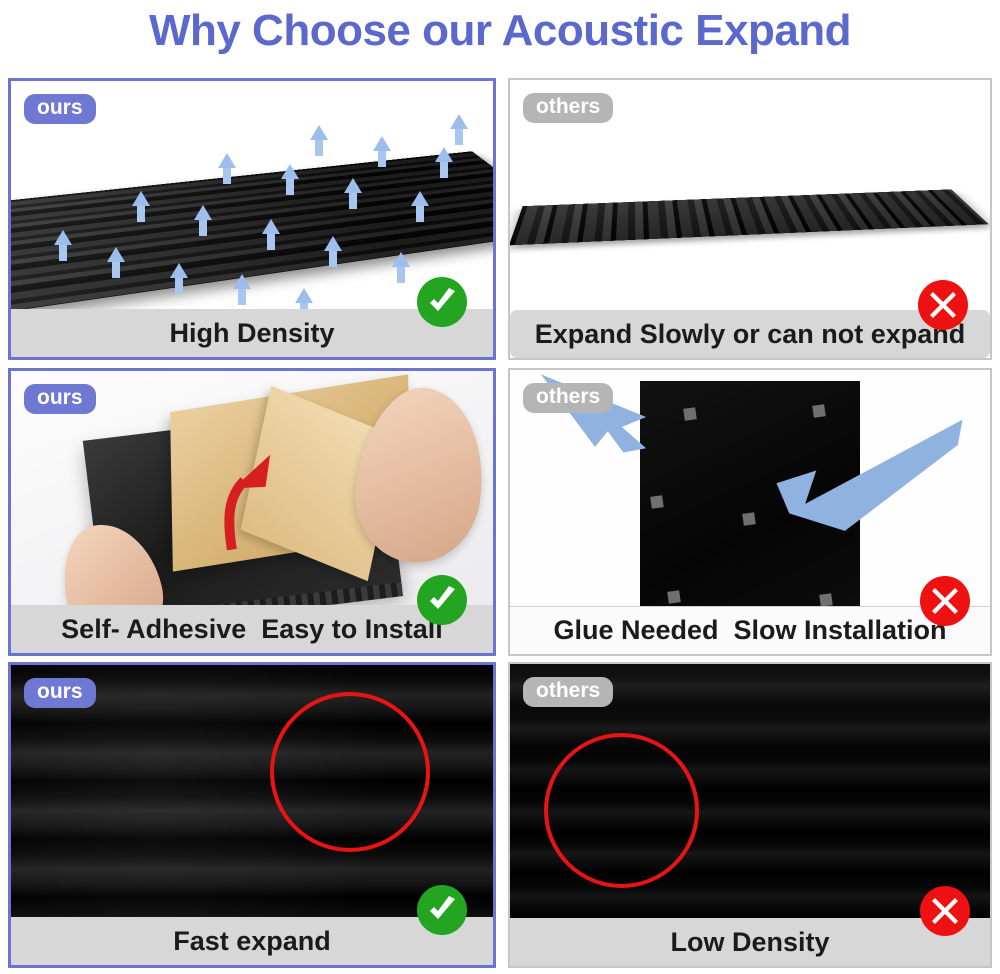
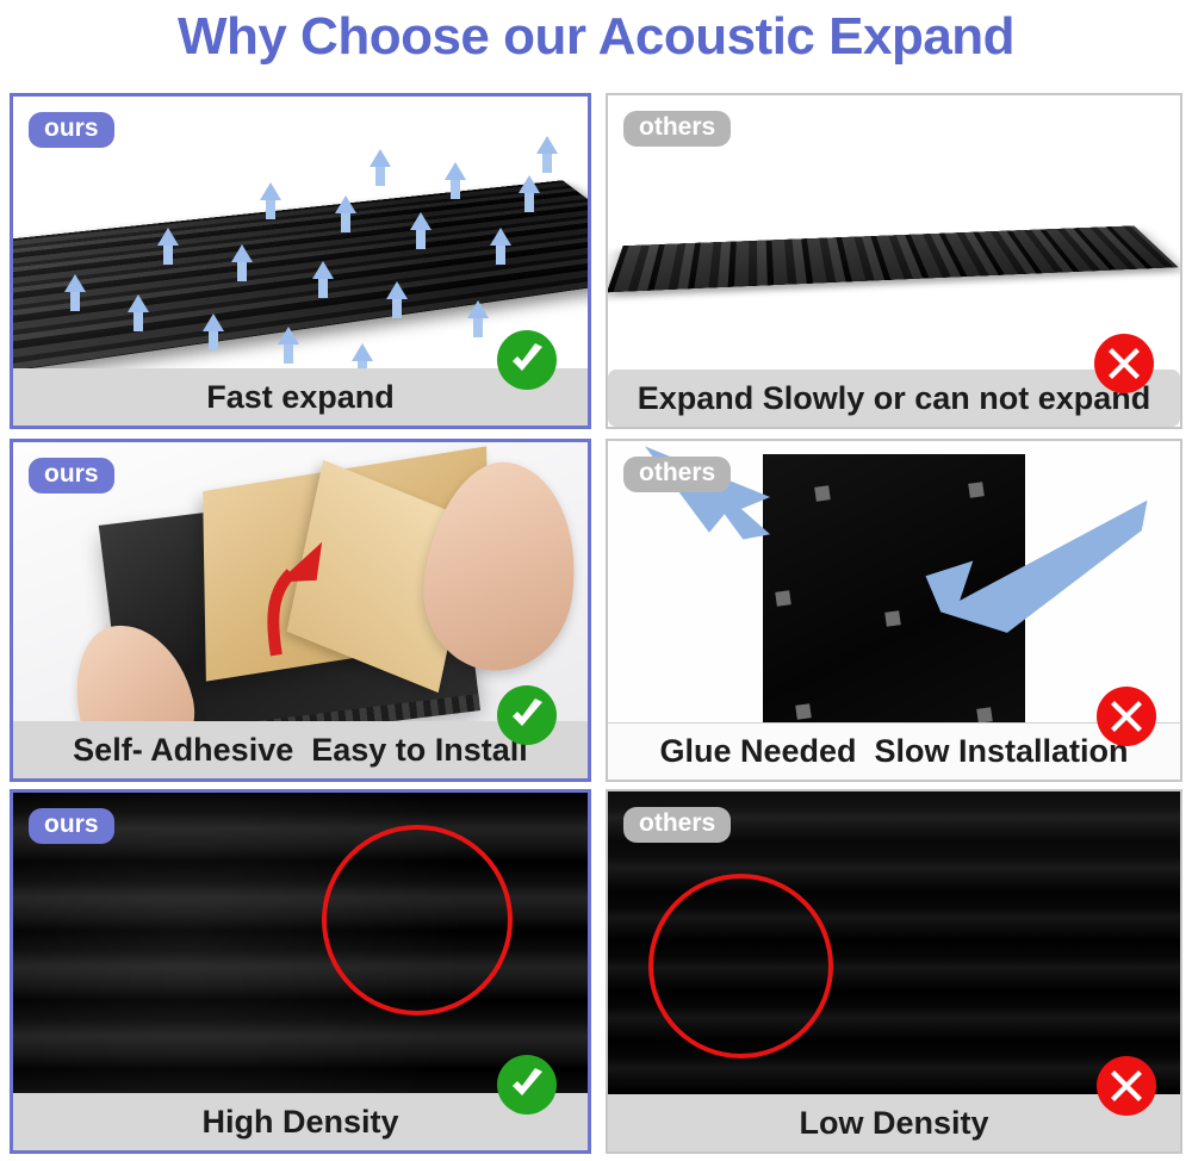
  Why Choose our Acoustic Expand
  ours
- High Density
+ Fast expand
  others
  Expand Slowly or can not expand
  ours
  Self- Adhesive Easy to Install
  others
  Glue Needed Slow Installation
  ours
- Fast expand
+ High Density
  others
  Low Density
